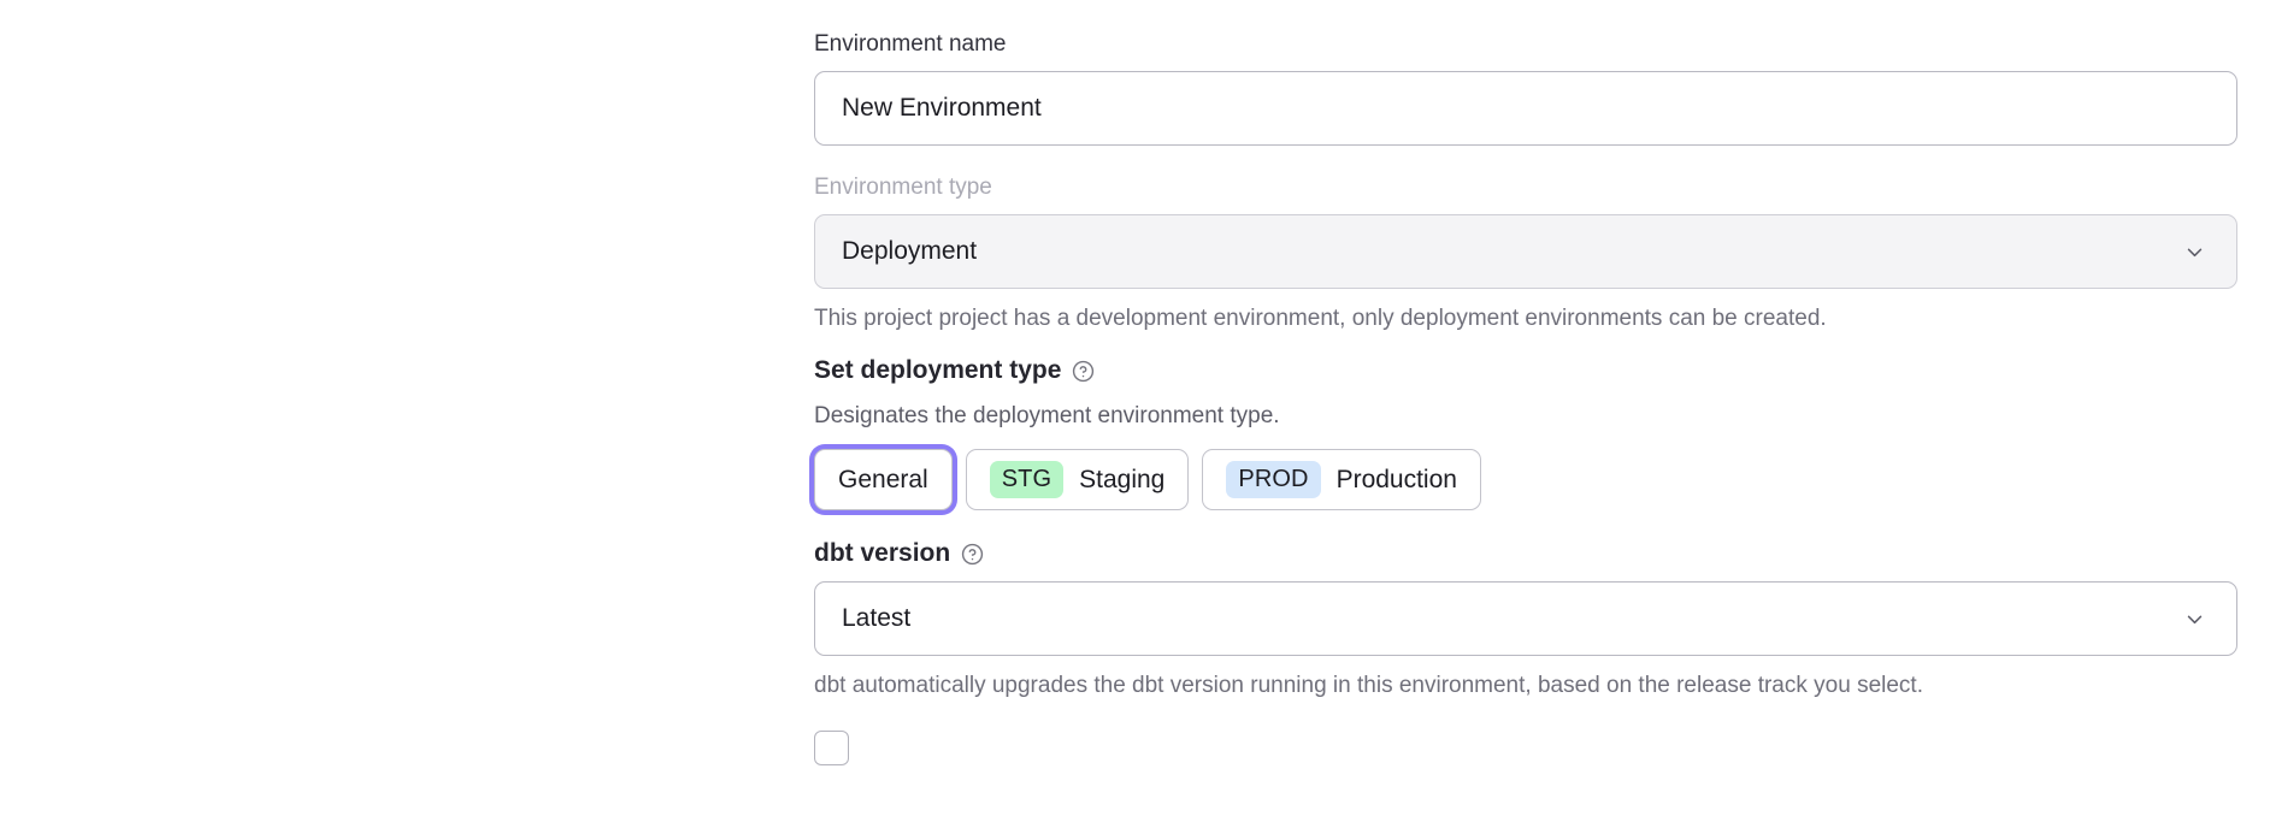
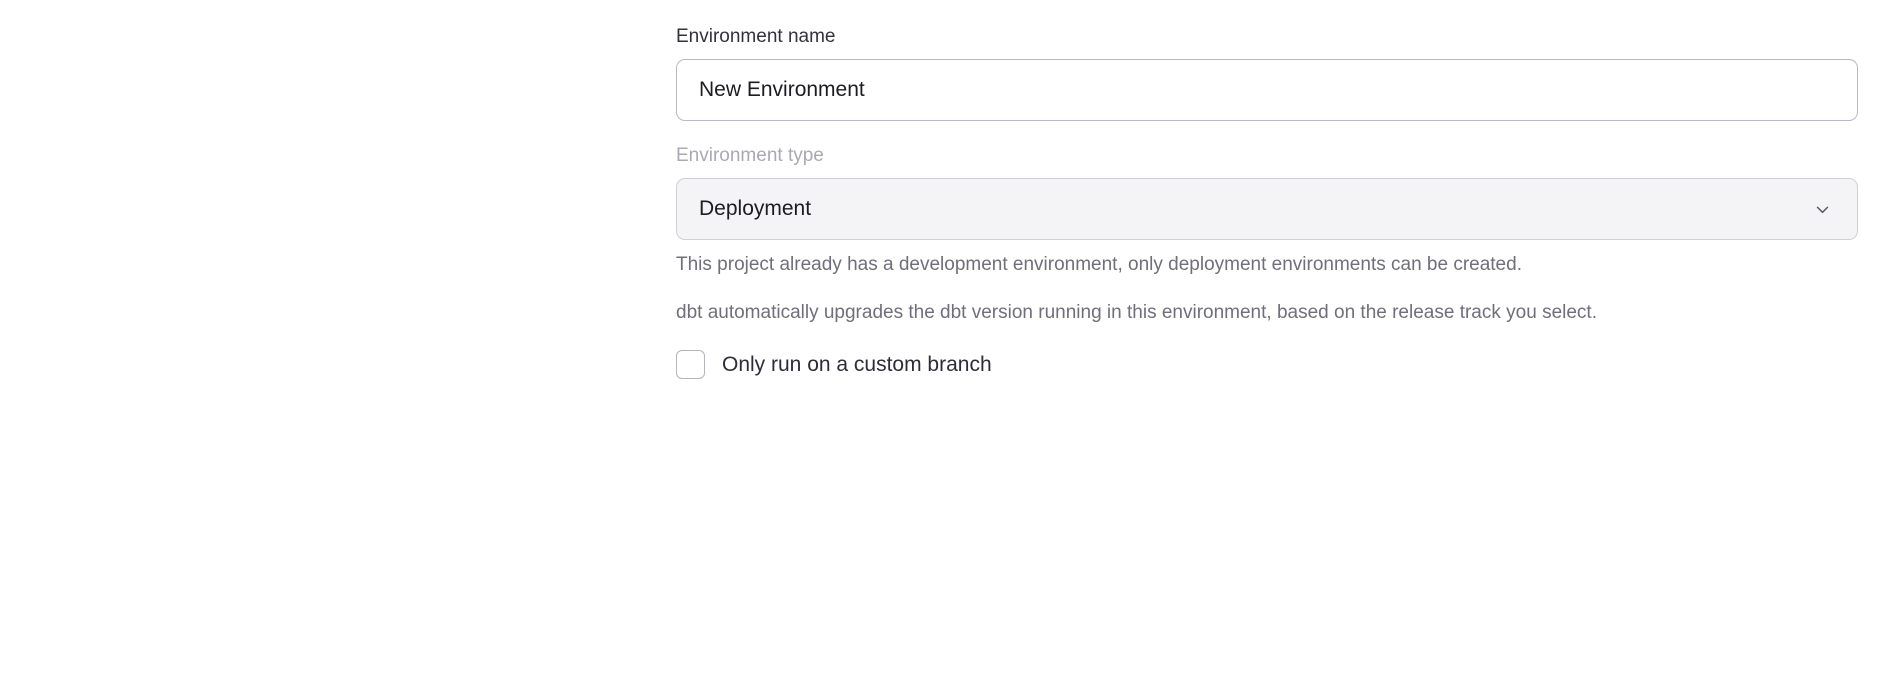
  Environment name
  New Environment
  Environment type
  Deployment
- This project project has a development environment, only deployment environments can be created.
+ This project already has a development environment, only deployment environments can be created.
- Set deployment type
- Designates the deployment environment type.
- General
- STG
- Staging
- PROD
- Production
- dbt version
- Latest
  dbt automatically upgrades the dbt version running in this environment, based on the release track you select.
+ Only run on a custom branch
